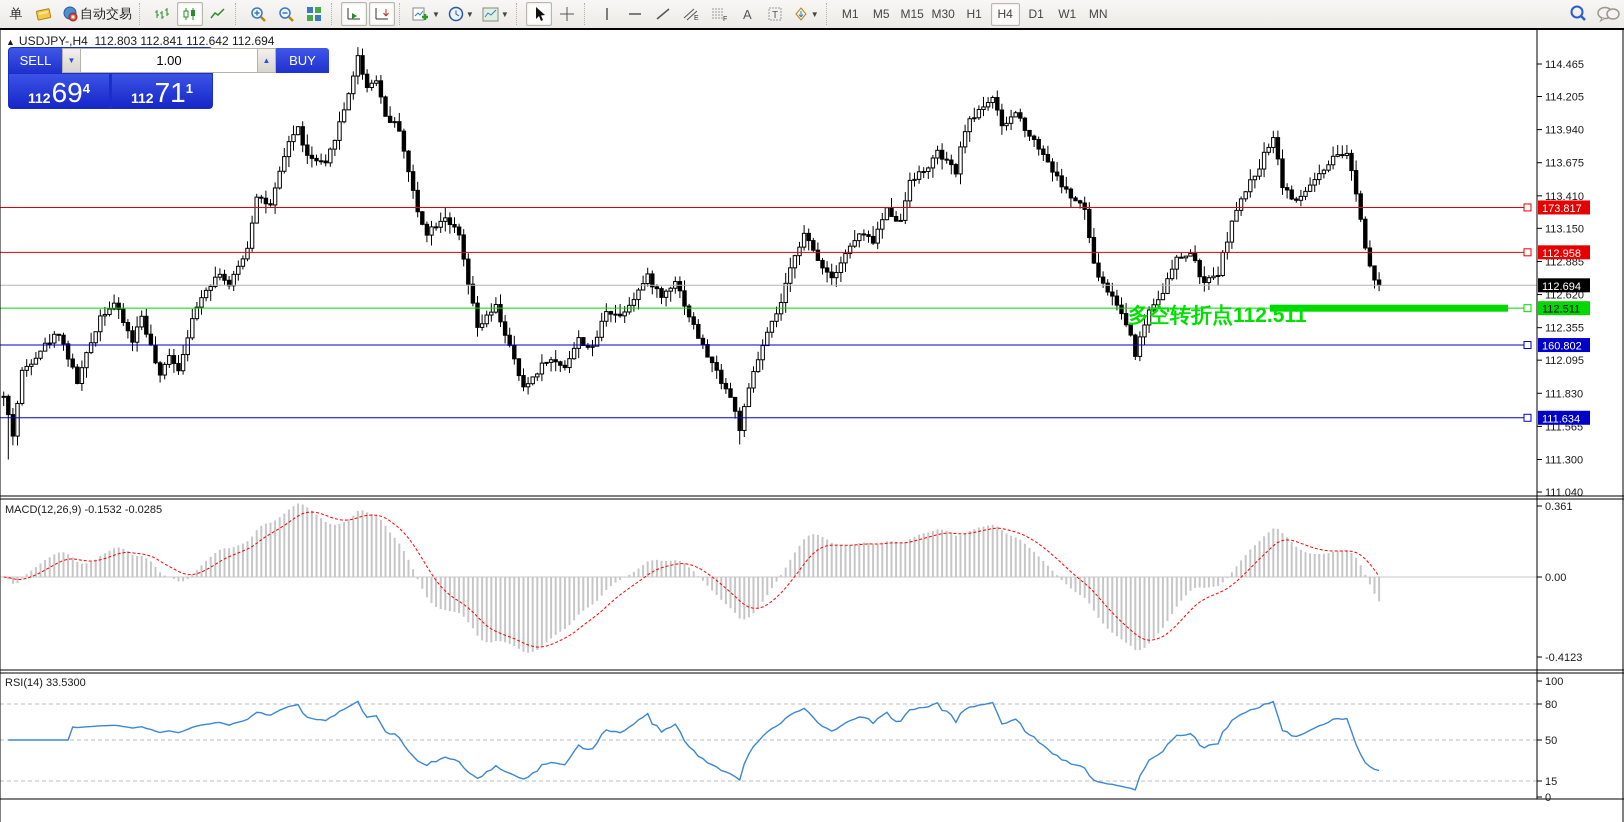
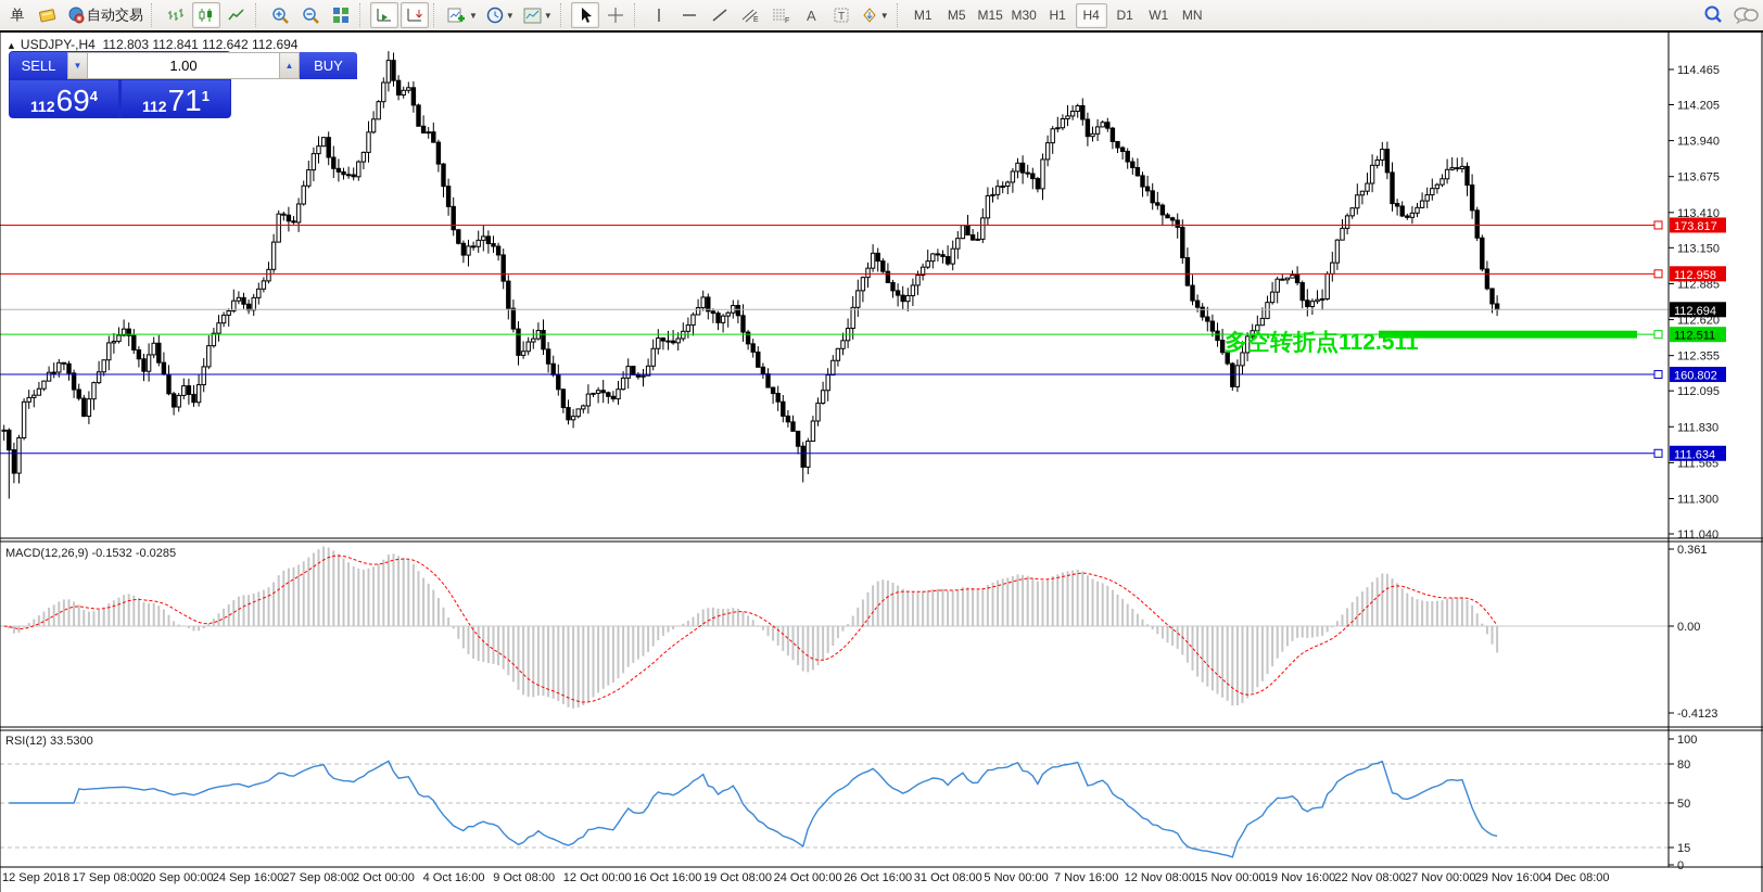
  单
  自动交易
  ▼
  ▼
  ▼
  A
  T
  ▼
  M1
  M5
  M15
  M30
  H1
  H4
  D1
  W1
  MN
  114.465
  114.205
  113.940
  113.675
  113.410
  113.150
  112.885
  112.620
  112.355
  112.095
  111.830
  111.565
  111.300
  111.040
  0.361
  0.00
  -0.4123
  100
  80
  50
  15
  0
  173.817
  112.958
  112.511
  160.802
  111.634
  112.694
+ 12 Sep 2018
+ 17 Sep 08:00
+ 20 Sep 00:00
+ 24 Sep 16:00
+ 27 Sep 08:00
+ 2 Oct 00:00
+ 4 Oct 16:00
+ 9 Oct 08:00
+ 12 Oct 00:00
+ 16 Oct 16:00
+ 19 Oct 08:00
+ 24 Oct 00:00
+ 26 Oct 16:00
+ 31 Oct 08:00
+ 5 Nov 00:00
+ 7 Nov 16:00
+ 12 Nov 08:00
+ 15 Nov 00:00
+ 19 Nov 16:00
+ 22 Nov 08:00
+ 27 Nov 00:00
+ 29 Nov 16:00
+ 4 Dec 08:00
  ▲ USDJPY-,H4 112.803 112.841 112.642 112.694
  SELL
  ▼
  1.00
  ▲
  BUY
  112
  69
  4
  112
  71
  1
  MACD(12,26,9) -0.1532 -0.0285
- RSI(14) 33.5300
+ RSI(12) 33.5300
  多空转折点112.511
